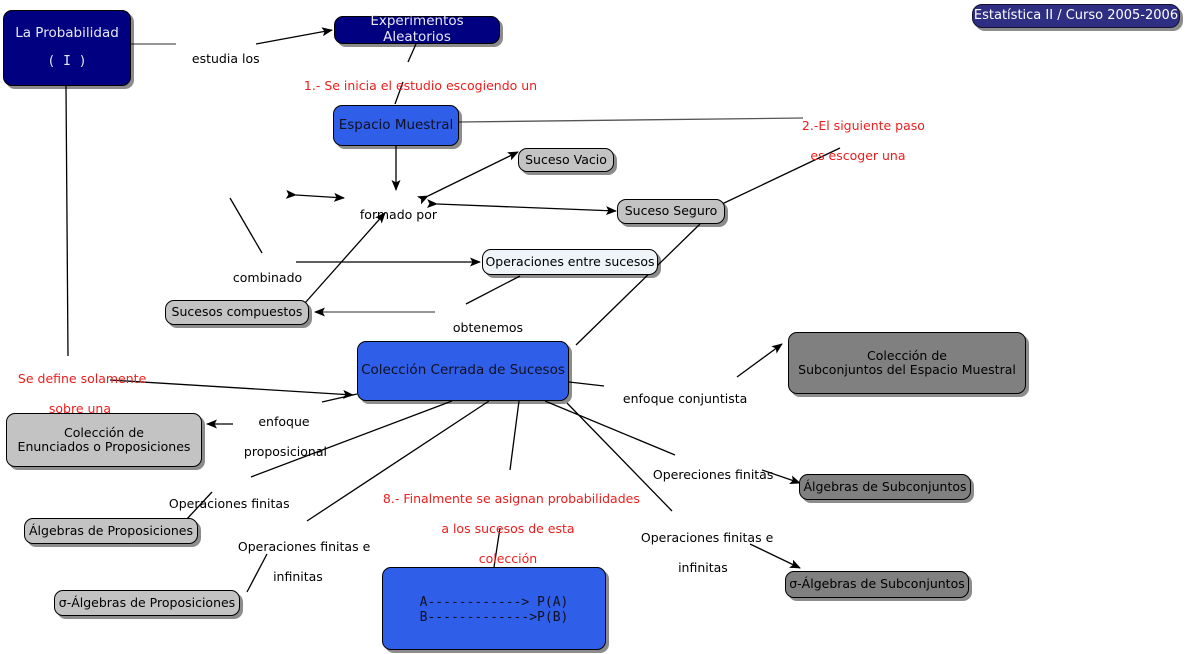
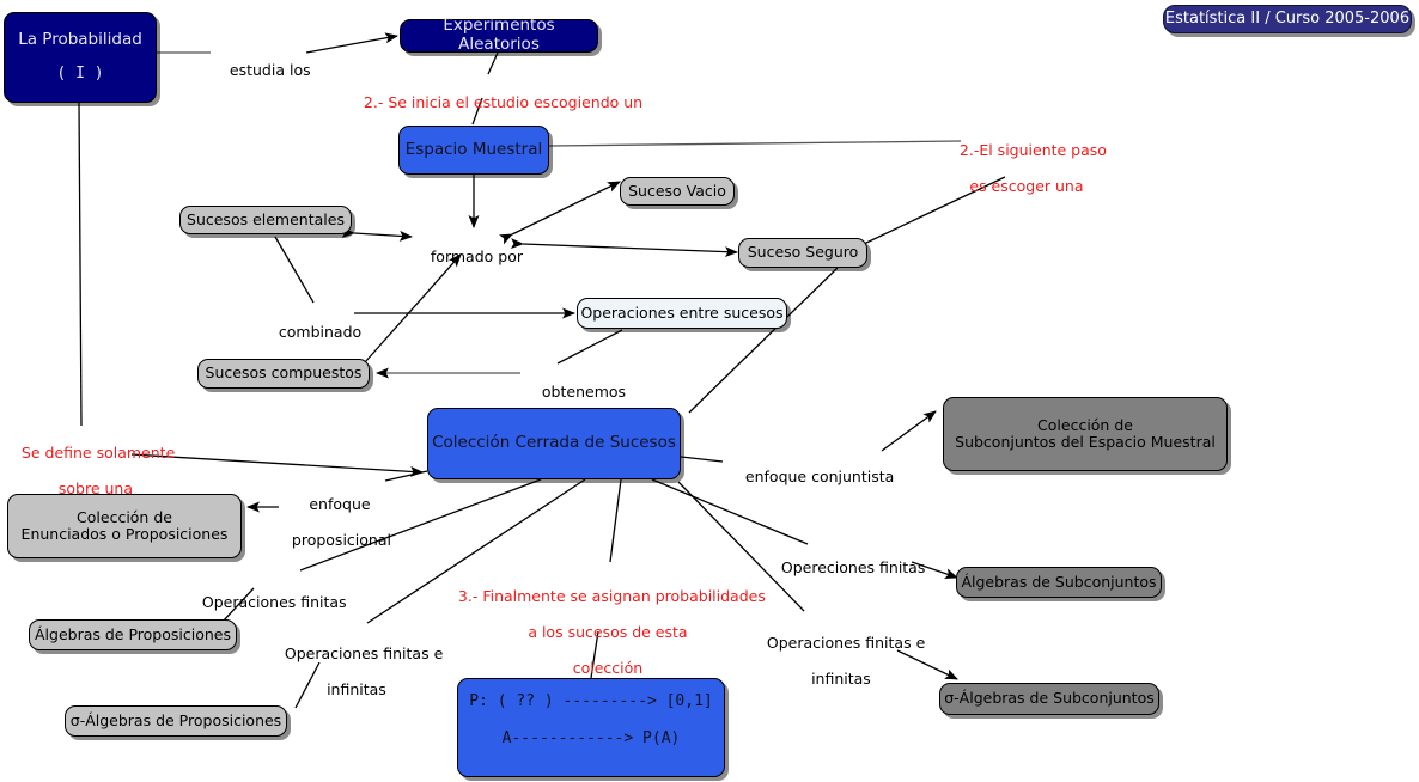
  Estatística II / Curso 2005-2006
  La Probabilidad
  ( I )
  Experimentos Aleatorios
  Espacio Muestral
  Suceso Vacio
  Suceso Seguro
+ Sucesos elementales
  Sucesos compuestos
  Operaciones entre sucesos
  Colección Cerrada de Sucesos
  Colección de
  Subconjuntos del Espacio Muestral
  Colección de
  Enunciados o Proposiciones
  Álgebras de Proposiciones
  σ-Álgebras de Proposiciones
  Álgebras de Subconjuntos
  σ-Álgebras de Subconjuntos
+ P: ( ?? ) ---------> [0,1]
  A------------> P(A)
- B------------->P(B)
  estudia los
  formado por
  combinado
  obtenemos
  enfoque
  proposicional
  enfoque conjuntista
  Operaciones finitas
  Operaciones finitas e
  infinitas
  Opereciones finitas
  Operaciones finitas e
  infinitas
- 1.- Se inicia el estudio escogiendo un
+ 2.- Se inicia el estudio escogiendo un
  2.-El siguiente paso
  es escoger una
- 8.- Finalmente se asignan probabilidades
+ 3.- Finalmente se asignan probabilidades
  a los sucesos de esta
  colección
  Se define solamente
  sobre una
